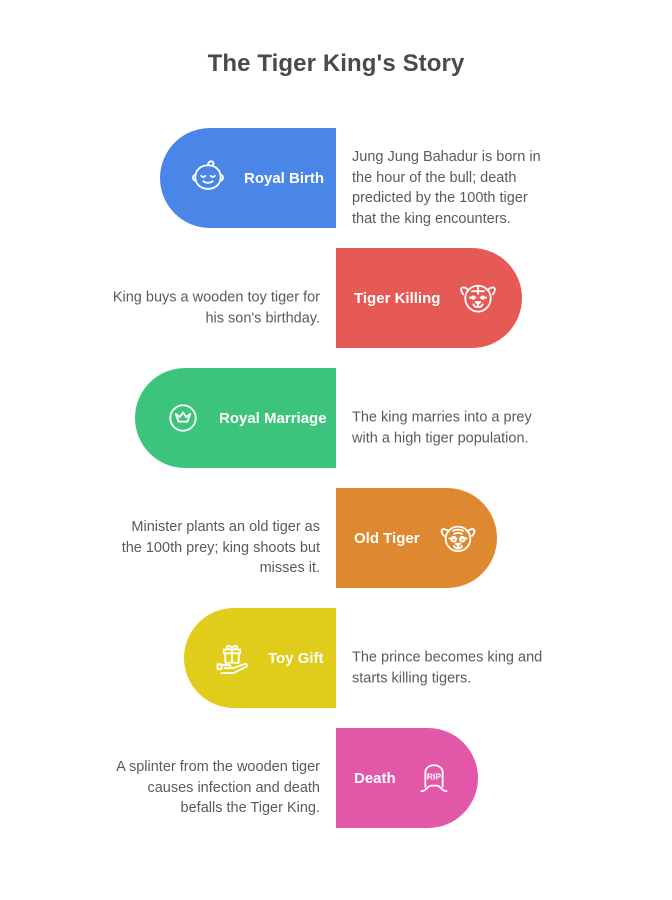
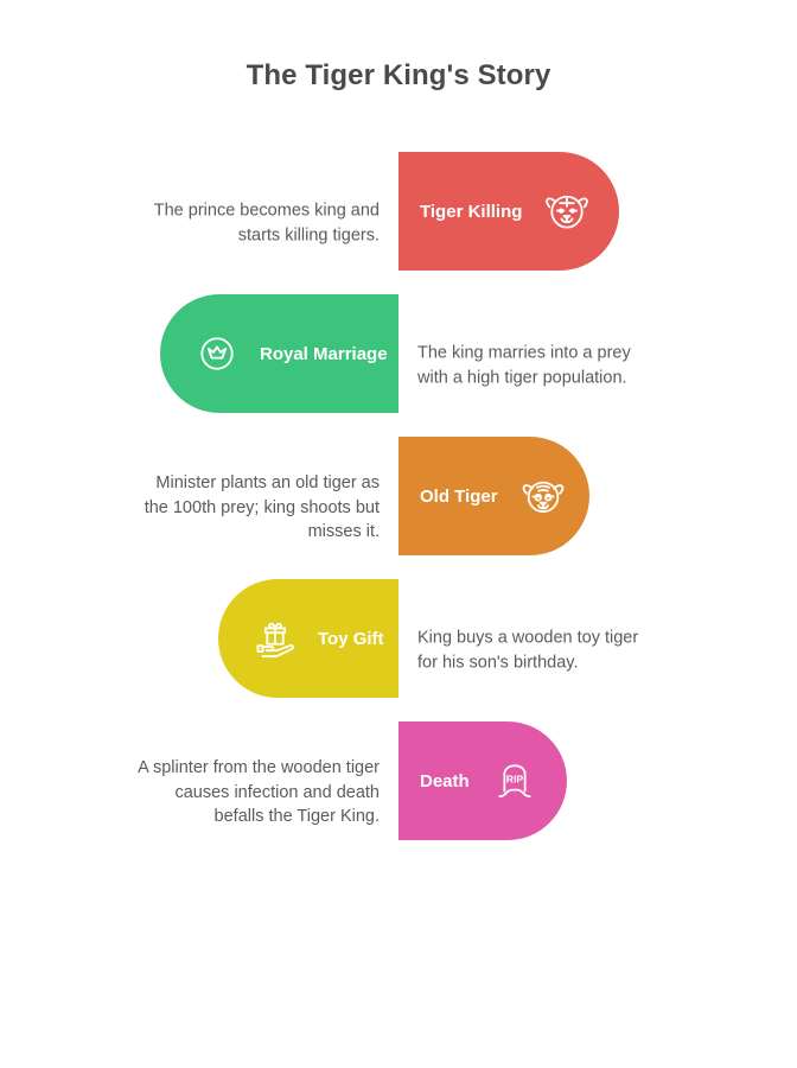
  The Tiger King's Story
- Royal Birth
- Jung Jung Bahadur is born in the hour of the bull; death predicted by the 100th tiger that the king encounters.
  Tiger Killing
- King buys a wooden toy tiger for his son's birthday.
+ The prince becomes king and starts killing tigers.
  Royal Marriage
  The king marries into a prey with a high tiger population.
  Old Tiger
  Minister plants an old tiger as the 100th prey; king shoots but misses it.
  Toy Gift
- The prince becomes king and starts killing tigers.
+ King buys a wooden toy tiger for his son's birthday.
  Death
  RIP
  A splinter from the wooden tiger causes infection and death befalls the Tiger King.
